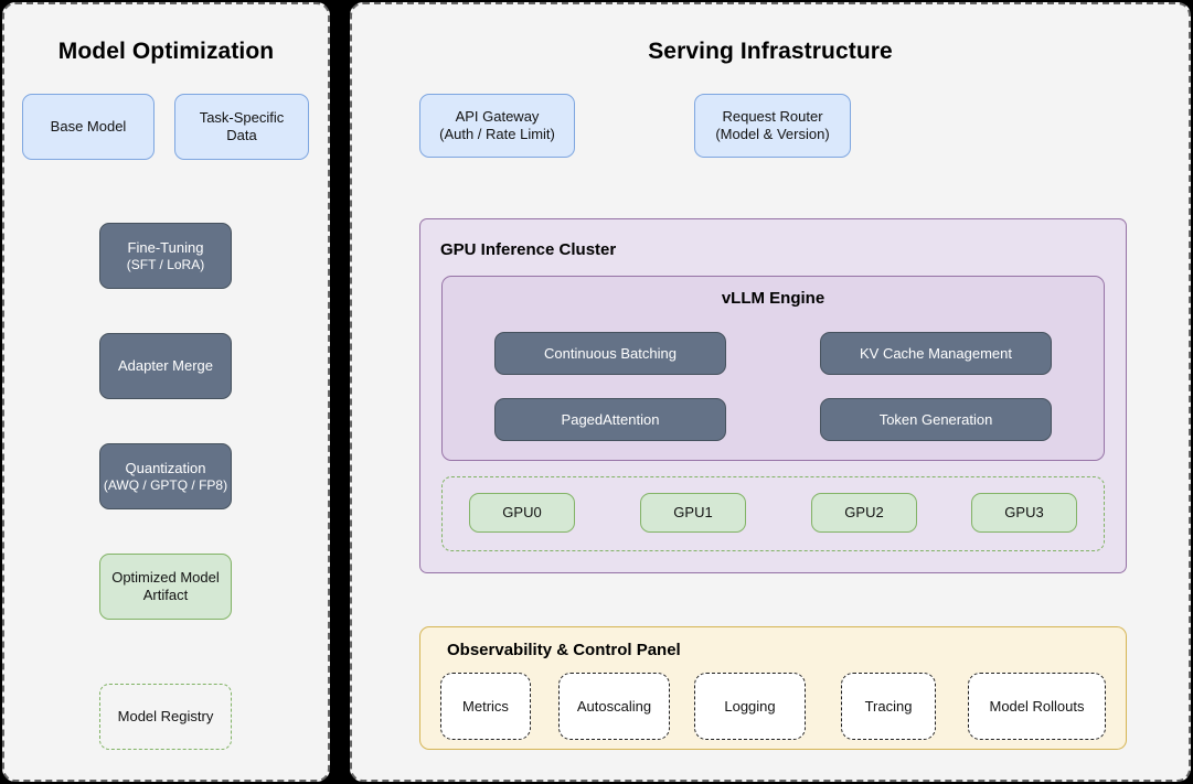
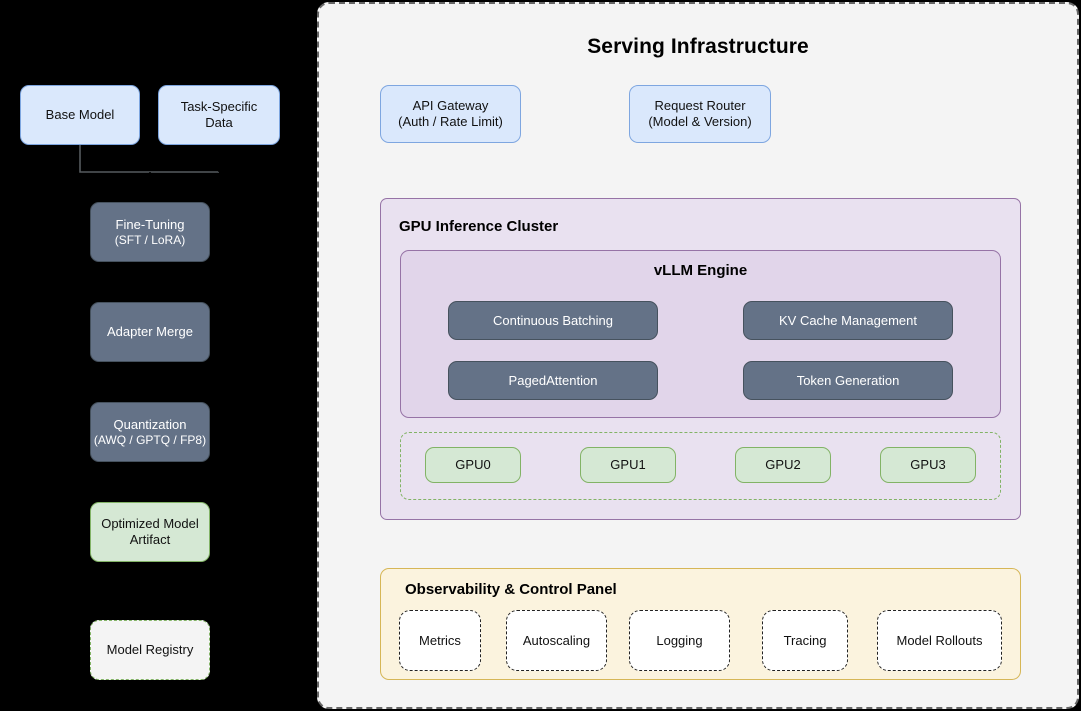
- Model Optimization
  Base Model
  Task-Specific
  Data
  Fine-Tuning
  (SFT / LoRA)
  Adapter Merge
  Quantization
  (AWQ / GPTQ / FP8)
  Optimized Model
  Artifact
  Model Registry
  Serving Infrastructure
  API Gateway
  (Auth / Rate Limit)
  Request Router
  (Model & Version)
  GPU Inference Cluster
  vLLM Engine
  Continuous Batching
  KV Cache Management
  PagedAttention
  Token Generation
  GPU0
  GPU1
  GPU2
  GPU3
  Observability & Control Panel
  Metrics
  Autoscaling
  Logging
  Tracing
  Model Rollouts
